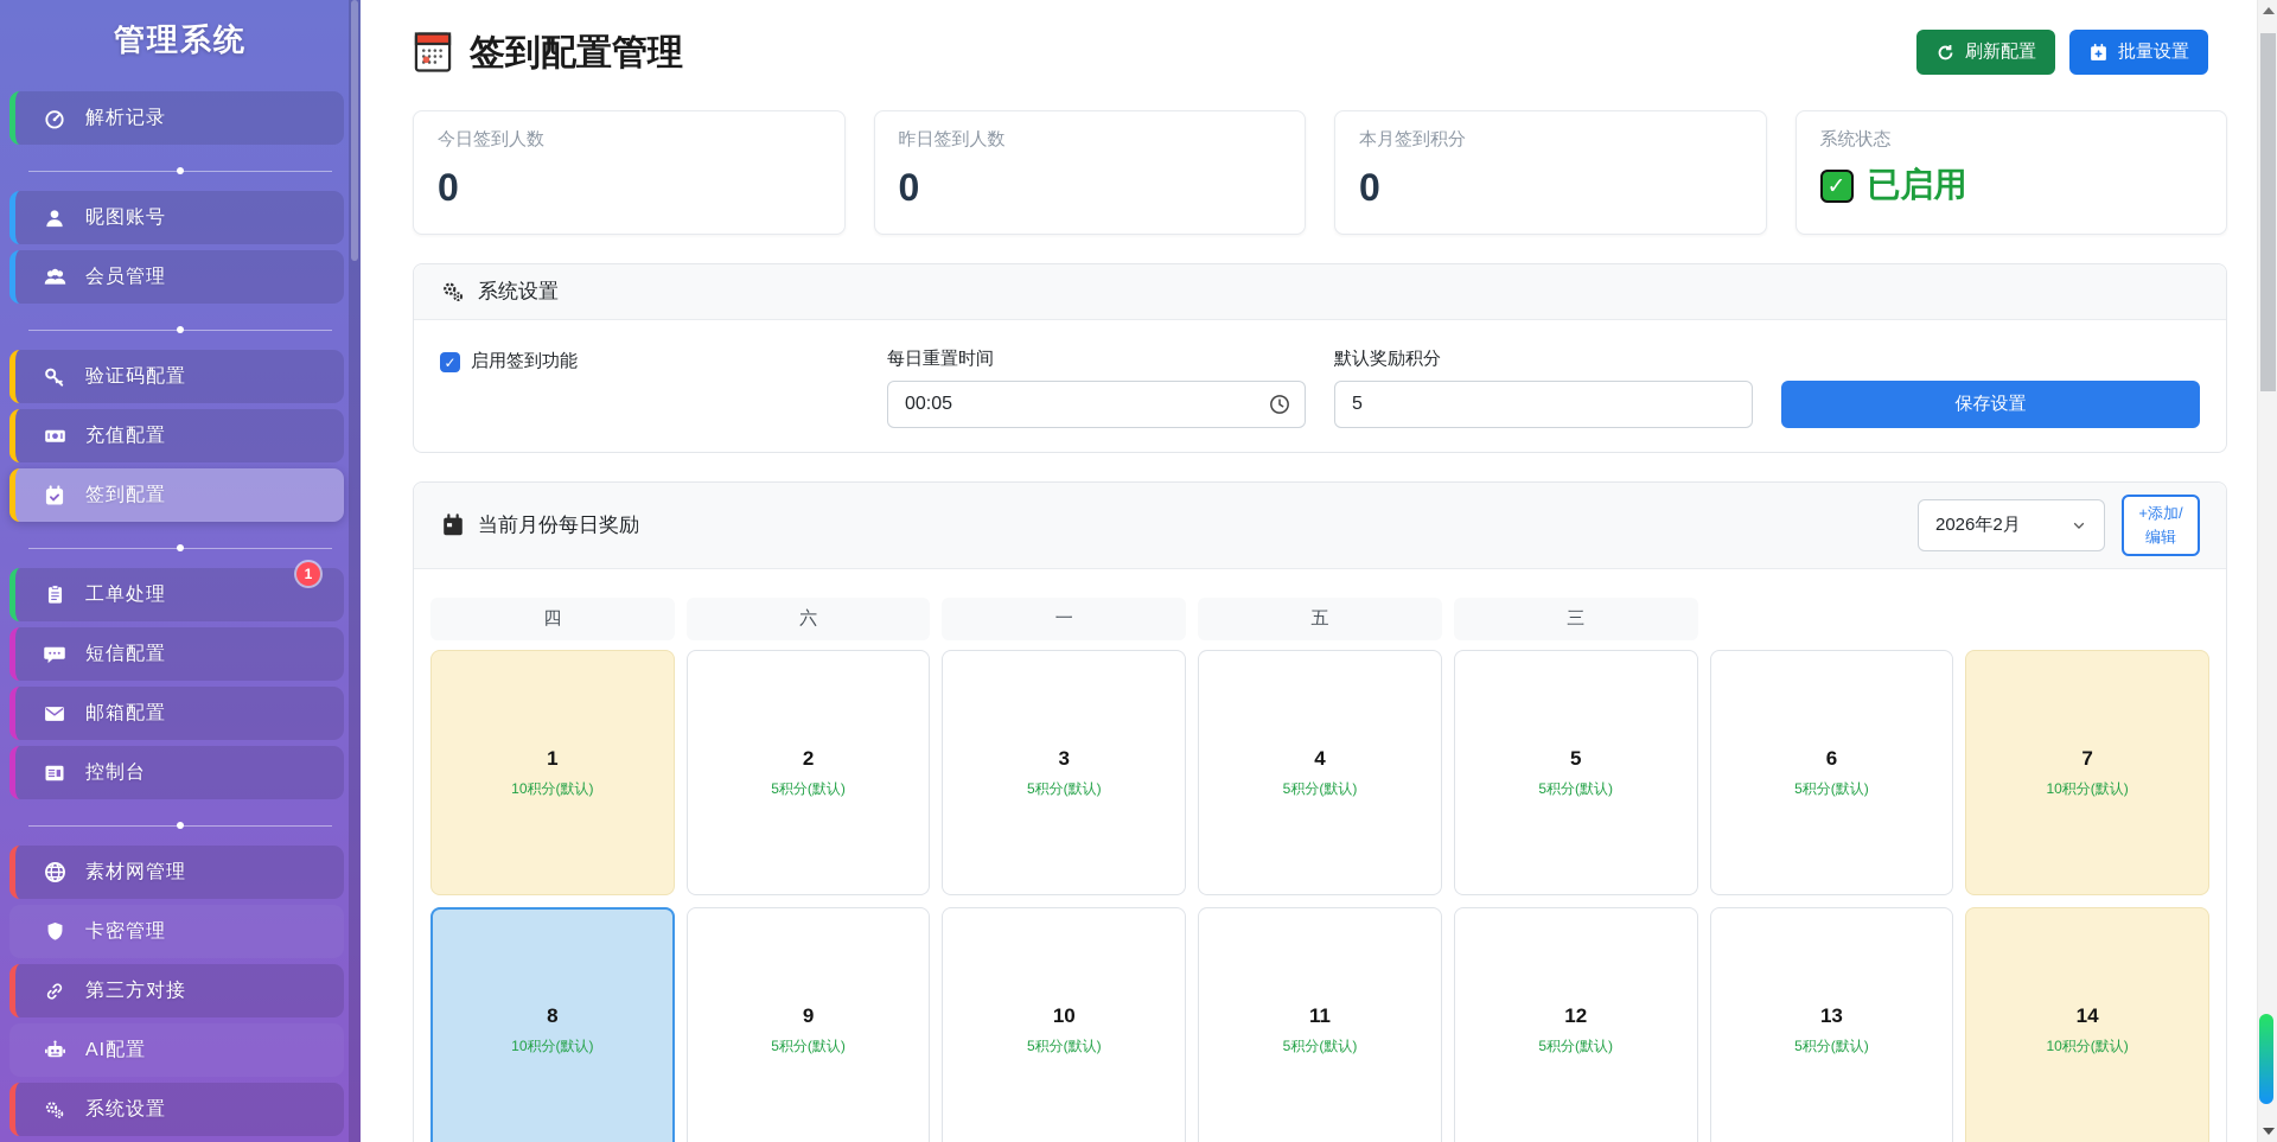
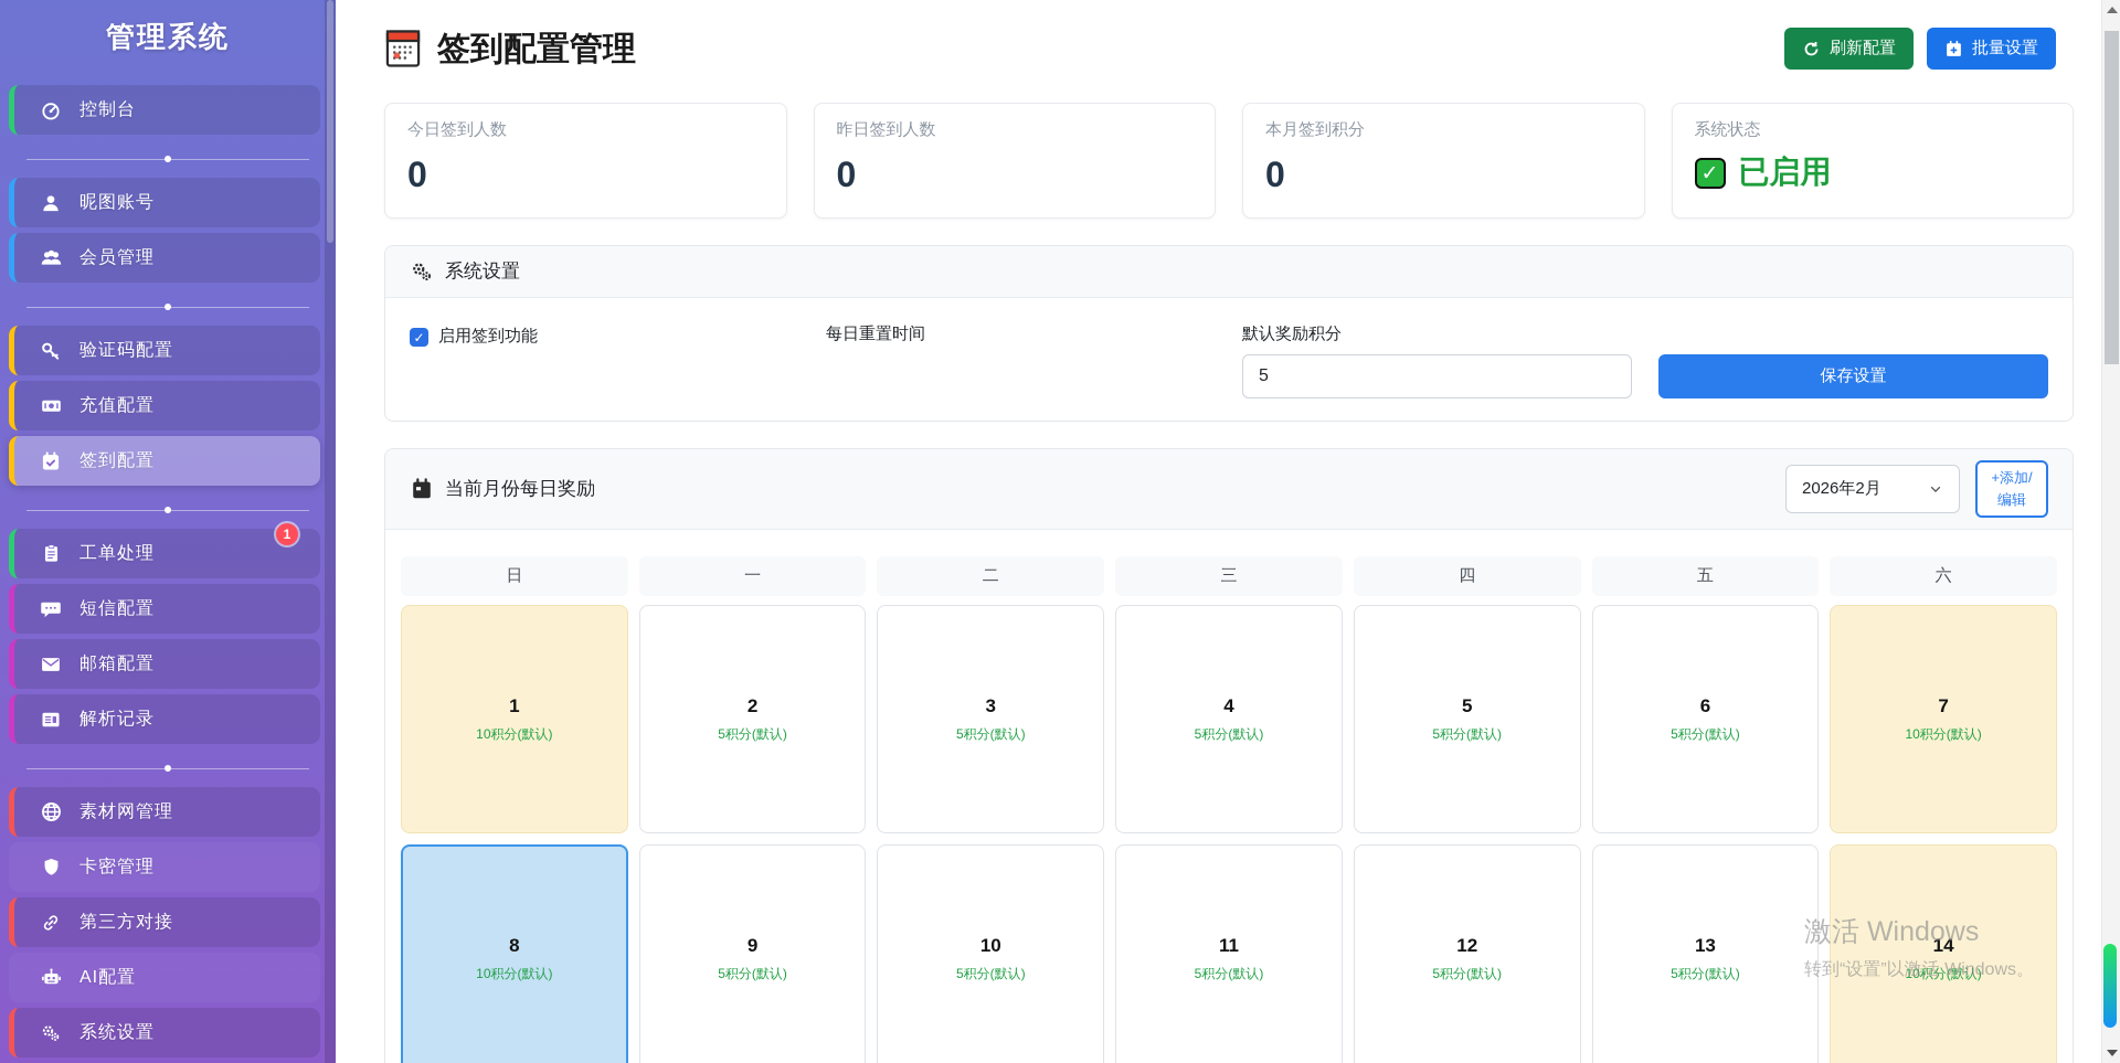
  管理系统
- 解析记录
+ 控制台
  昵图账号
  会员管理
  验证码配置
  充值配置
  签到配置
  工单处理
  1
  短信配置
  邮箱配置
- 控制台
+ 解析记录
  素材网管理
  卡密管理
  第三方对接
  AI配置
  系统设置
  签到配置管理
  刷新配置
  批量设置
  今日签到人数
  0
  昨日签到人数
  0
  本月签到积分
  0
  系统状态
  ✓
  已启用
  系统设置
  ✓
  启用签到功能
  每日重置时间
- 00:05
  默认奖励积分
  5
  保存设置
  当前月份每日奖励
  2026年2月
  +添加/编辑
+ 日
- 四
+ 一
+ 二
- 六
+ 三
- 一
+ 四
  五
- 三
+ 六
  1
  10积分(默认)
  2
  5积分(默认)
  3
  5积分(默认)
  4
  5积分(默认)
  5
  5积分(默认)
  6
  5积分(默认)
  7
  10积分(默认)
  8
  10积分(默认)
  9
  5积分(默认)
  10
  5积分(默认)
  11
  5积分(默认)
  12
  5积分(默认)
  13
  5积分(默认)
  14
  10积分(默认)
+ 激活 Windows
+ 转到“设置”以激活 Windows。
